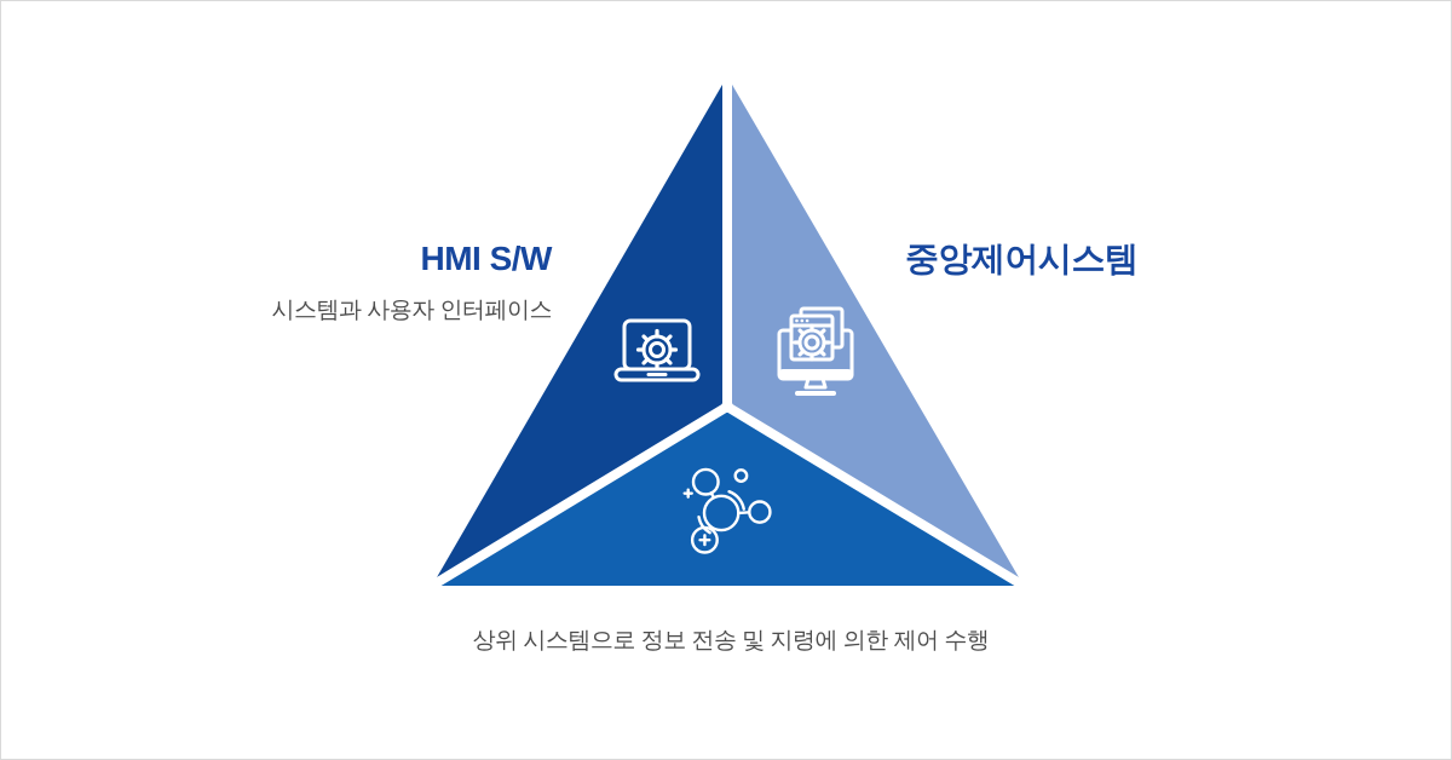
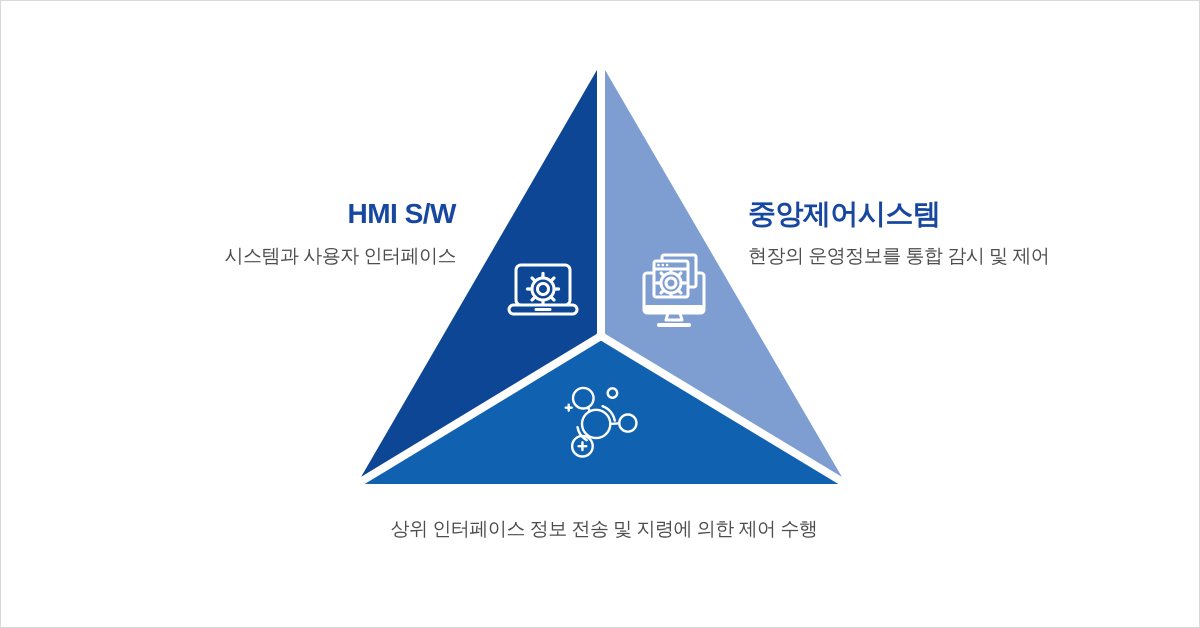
  HMI S/W
  시스템과 사용자 인터페이스
  중앙제어시스템
+ 현장의 운영정보를 통합 감시 및 제어
- 상위 시스템으로 정보 전송 및 지령에 의한 제어 수행
+ 상위 인터페이스 정보 전송 및 지령에 의한 제어 수행
